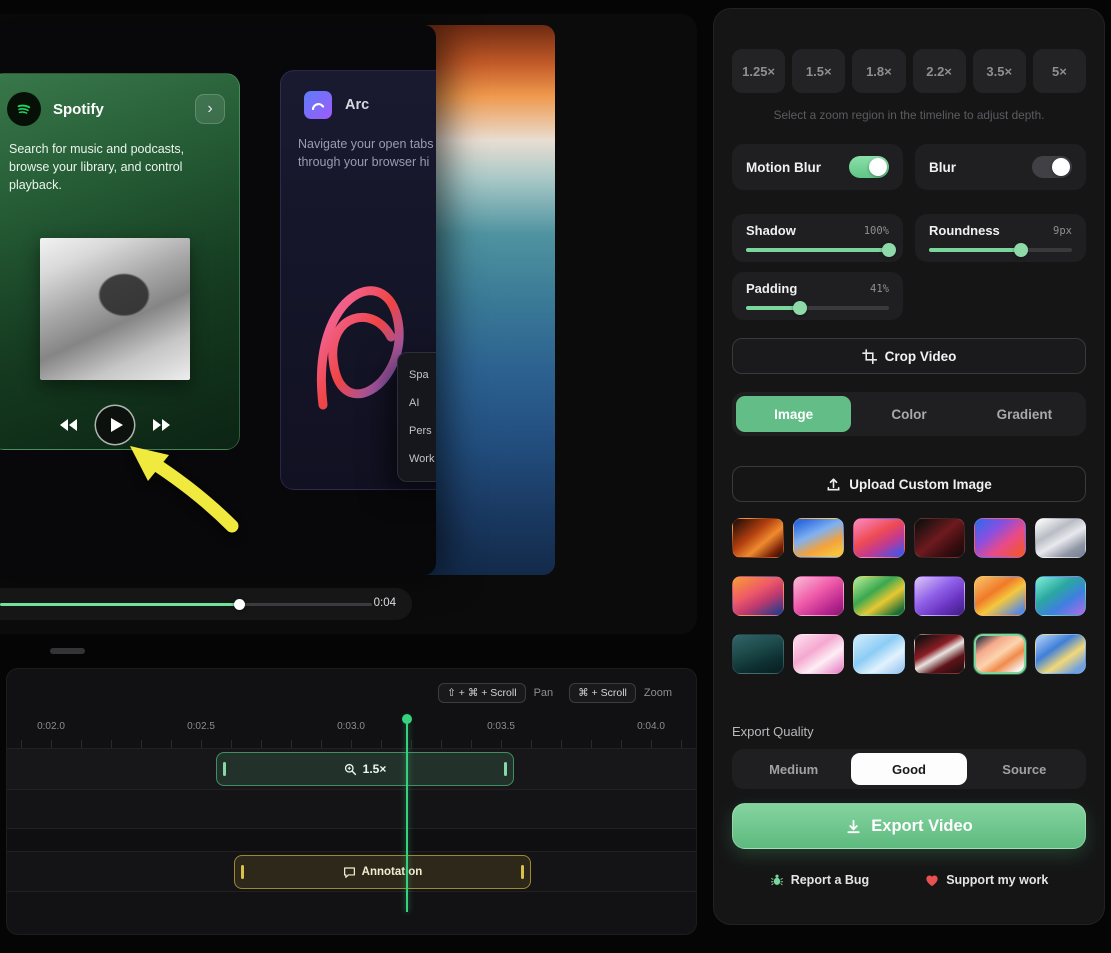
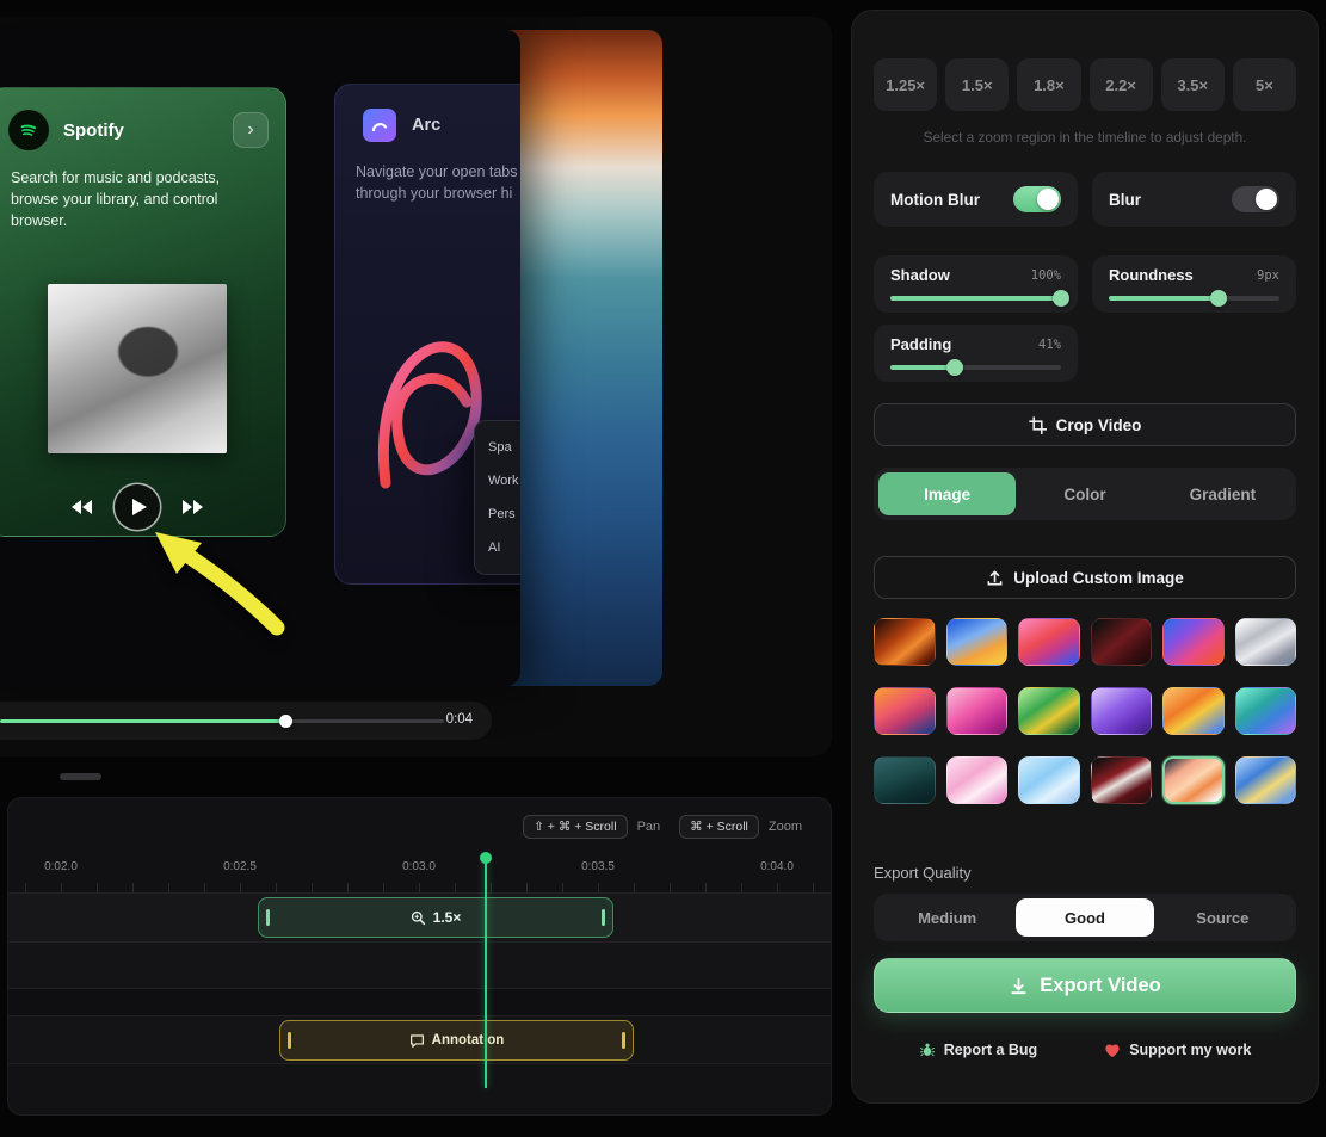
  Spotify
  ›
- Search for music and podcasts, browse your library, and control playback.
+ Search for music and podcasts, browse your library, and control browser.
  Arc
  Navigate your open tabs through your browser hi
  Spa
- AI
+ Work
  Pers
- Work
+ AI
  0:04
  ⇧ + ⌘ + Scroll
  Pan
  ⌘ + Scroll
  Zoom
  0:02.0
  0:02.5
  0:03.0
  0:03.5
  0:04.0
  1.5×
  Annotaton
  1.25×
  1.5×
  1.8×
  2.2×
  3.5×
  5×
  Select a zoom region in the timeline to adjust depth.
  Motion Blur
  Blur
  Shadow
  100%
  Roundness
  9px
  Padding
  41%
  Crop Video
  Image
  Color
  Gradient
  Upload Custom Image
  Export Quality
  Medium
  Good
  Source
  Export Video
  Report a Bug
  Support my work
